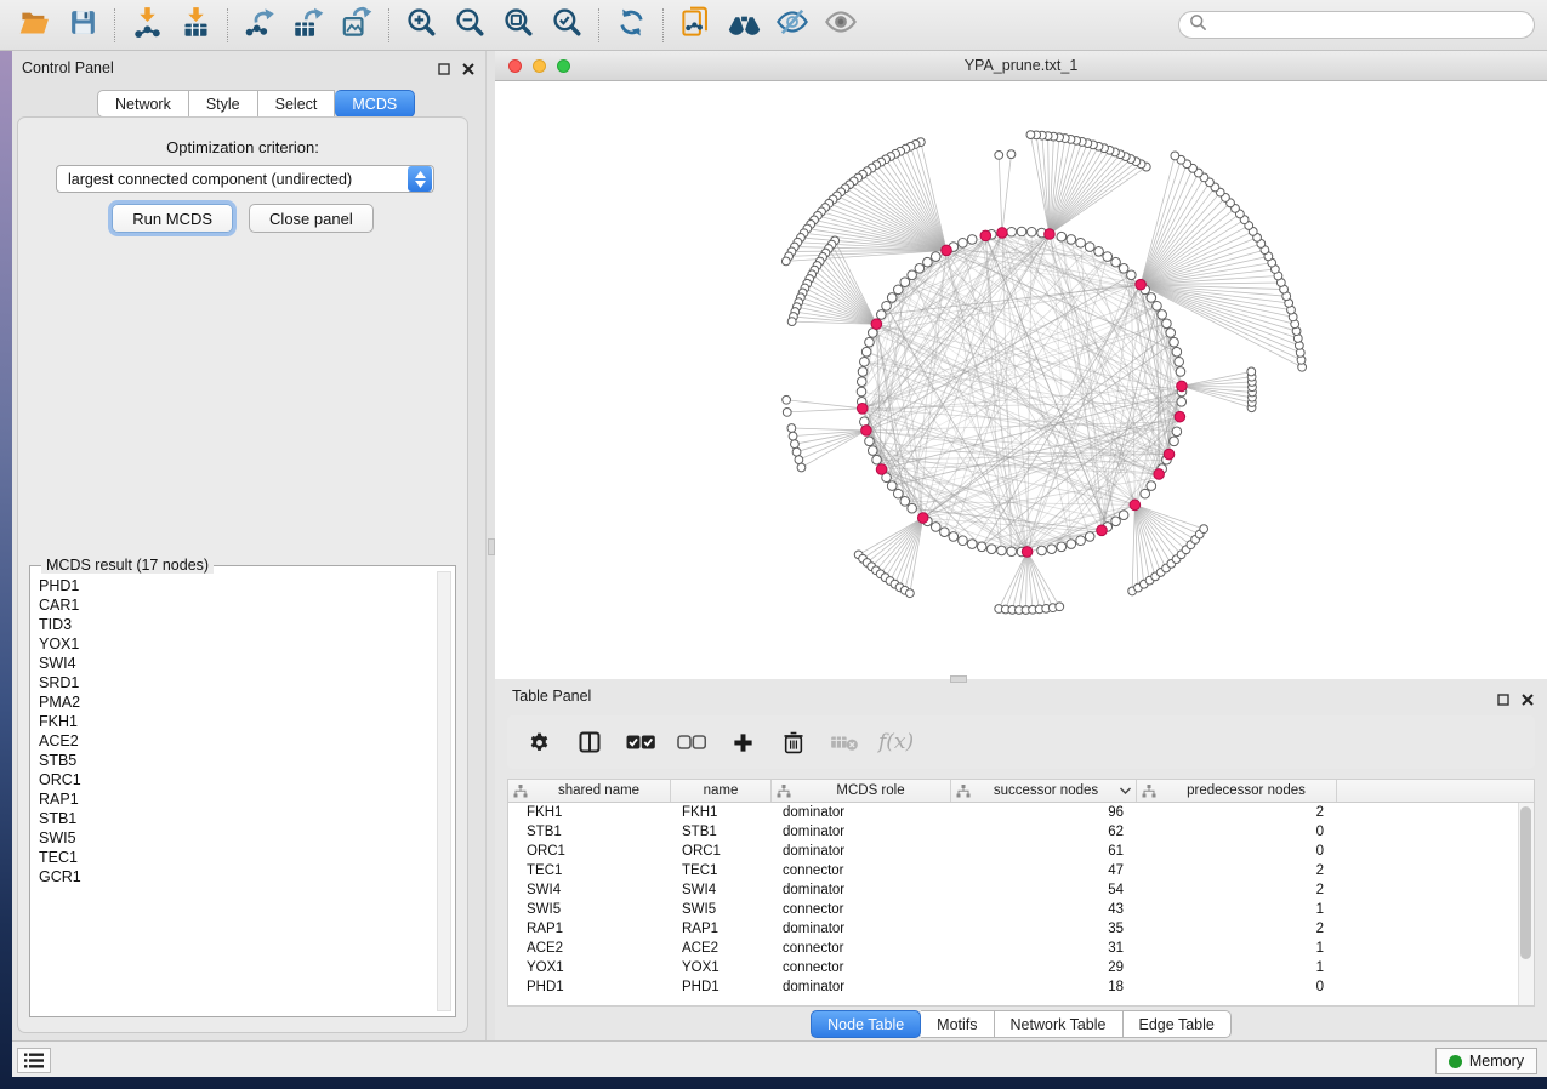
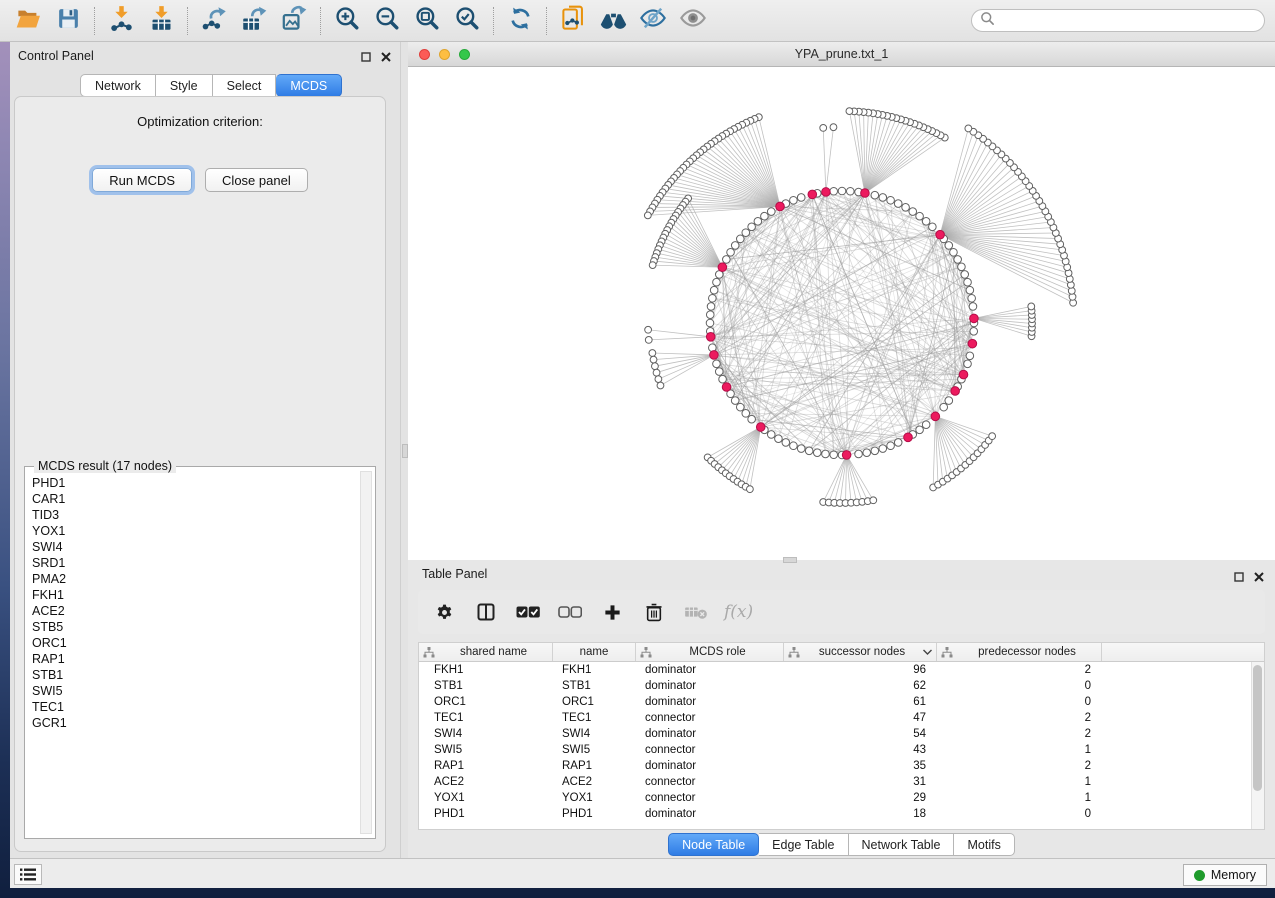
  Control Panel
  Network
  Style
  Select
  MCDS
  Optimization criterion:
- largest connected component (undirected)
  Run MCDS
  Close panel
  MCDS result (17 nodes)
  PHD1
  CAR1
  TID3
  YOX1
  SWI4
  SRD1
  PMA2
  FKH1
  ACE2
  STB5
  ORC1
  RAP1
  STB1
  SWI5
  TEC1
  GCR1
  YPA_prune.txt_1
  Table Panel
  f(x)
  shared name
  name
  MCDS role
  successor nodes
  predecessor nodes
  FKH1
  FKH1
  dominator
  96
  2
  STB1
  STB1
  dominator
  62
  0
  ORC1
  ORC1
  dominator
  61
  0
  TEC1
  TEC1
  connector
  47
  2
  SWI4
  SWI4
  dominator
  54
  2
  SWI5
  SWI5
  connector
  43
  1
  RAP1
  RAP1
  dominator
  35
  2
  ACE2
  ACE2
  connector
  31
  1
  YOX1
  YOX1
  connector
  29
  1
  PHD1
  PHD1
  dominator
  18
  0
  Node Table
- Motifs
+ Edge Table
  Network Table
- Edge Table
+ Motifs
  Memory
